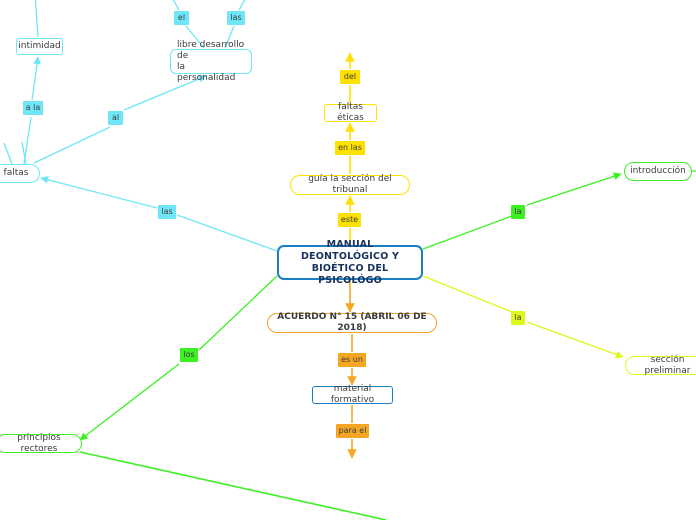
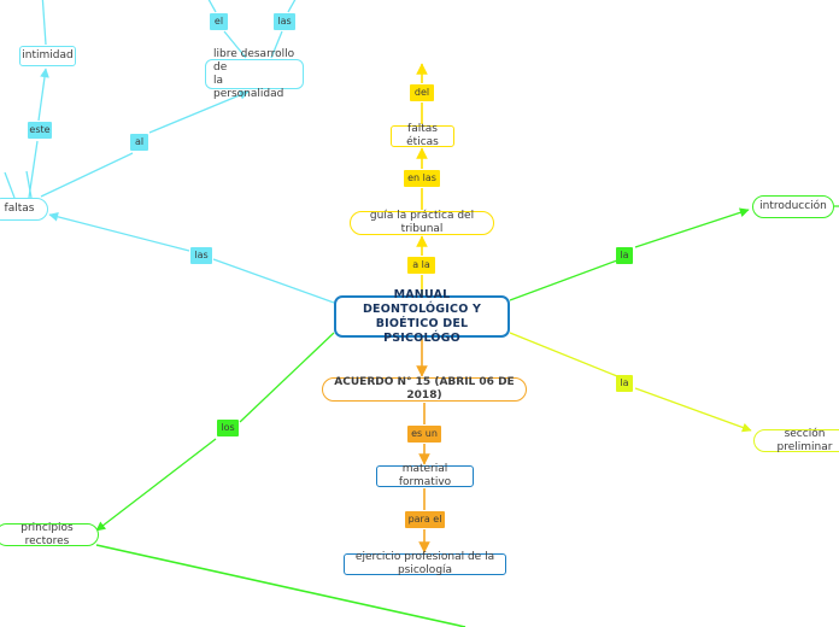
  faltas éticas
- guía la sección del tribunal
+ guía la práctica del tribunal
  MANUAL DEONTOLÓGICO Y
  BIOÉTICO DEL PSICOLÓGO
  ACUERDO N° 15 (ABRIL 06 DE 2018)
  material formativo
+ ejercicio profesional de la psicología
  intimidad
  libre desarrollo de
  la personalidad
  faltas
  introducción
  sección preliminar
  principios rectores
  del
  en las
- este
+ a la
  es un
  para el
  el
  las
- a la
+ este
  al
  las
  la
  la
  los
